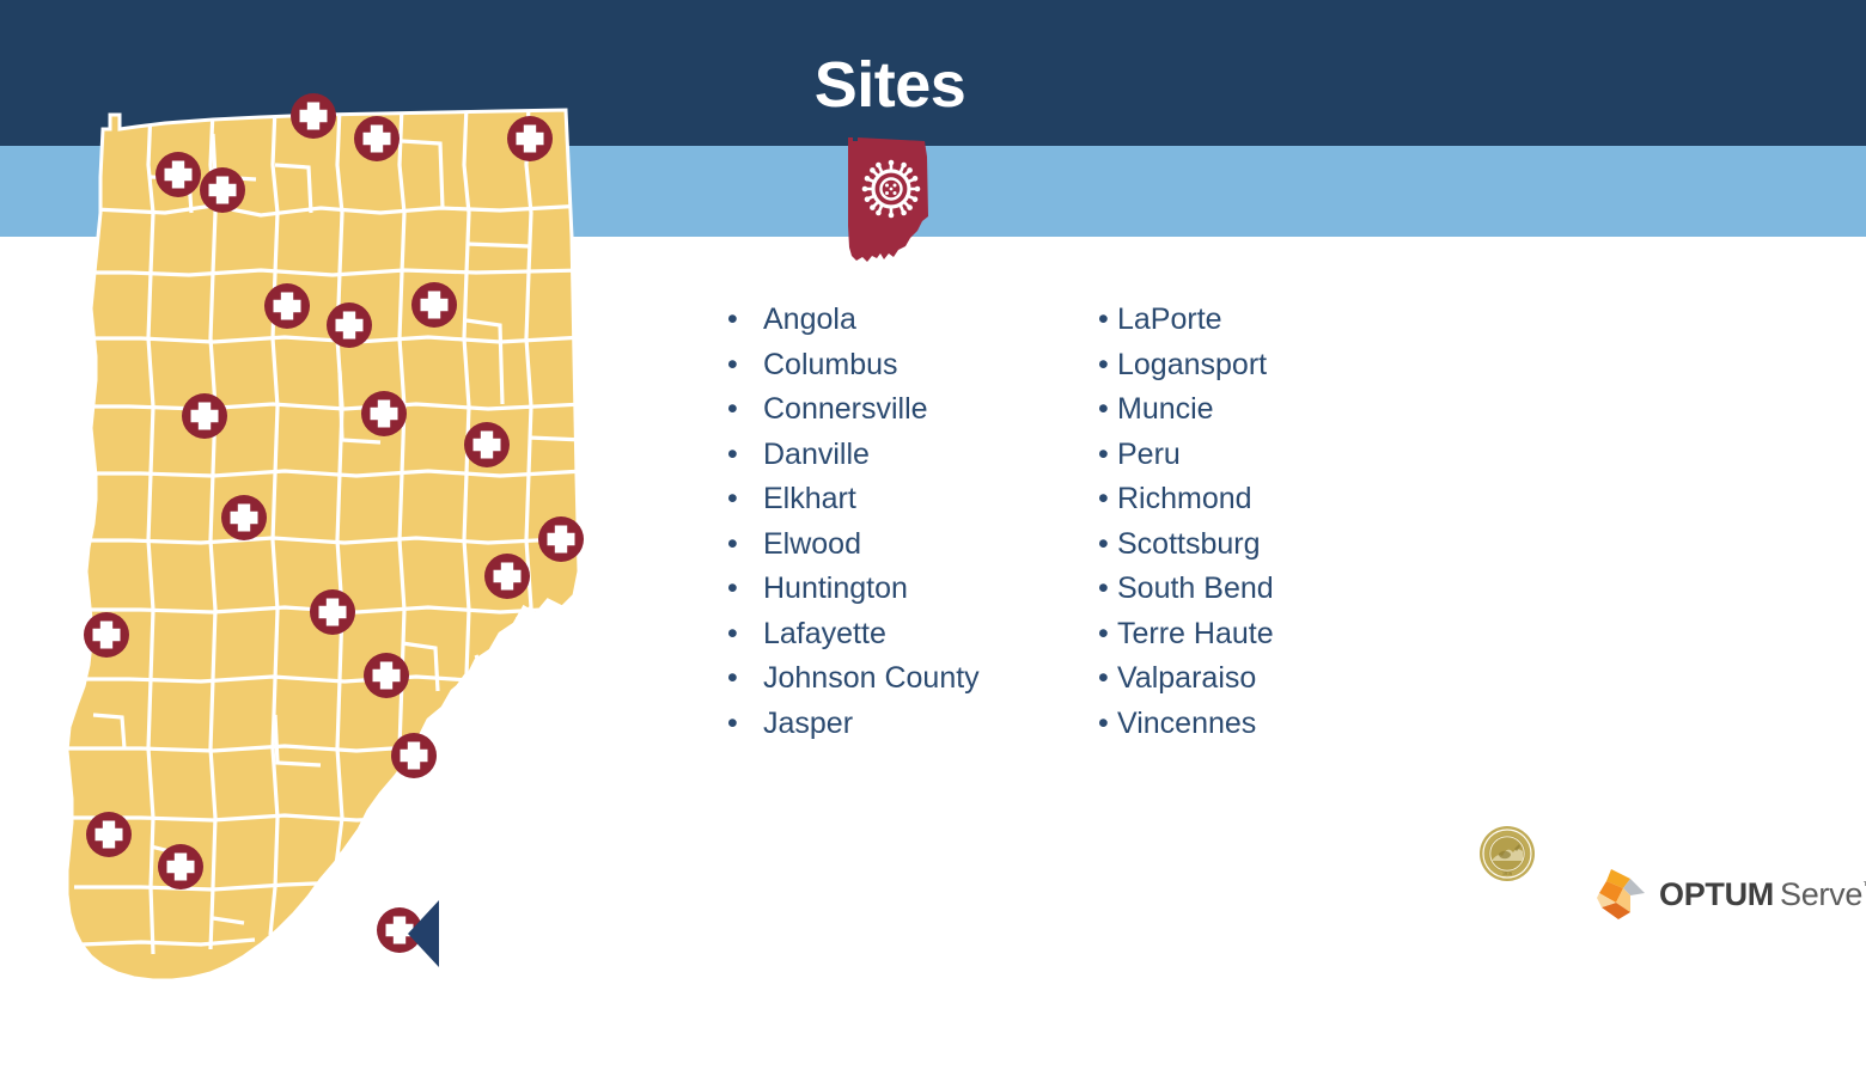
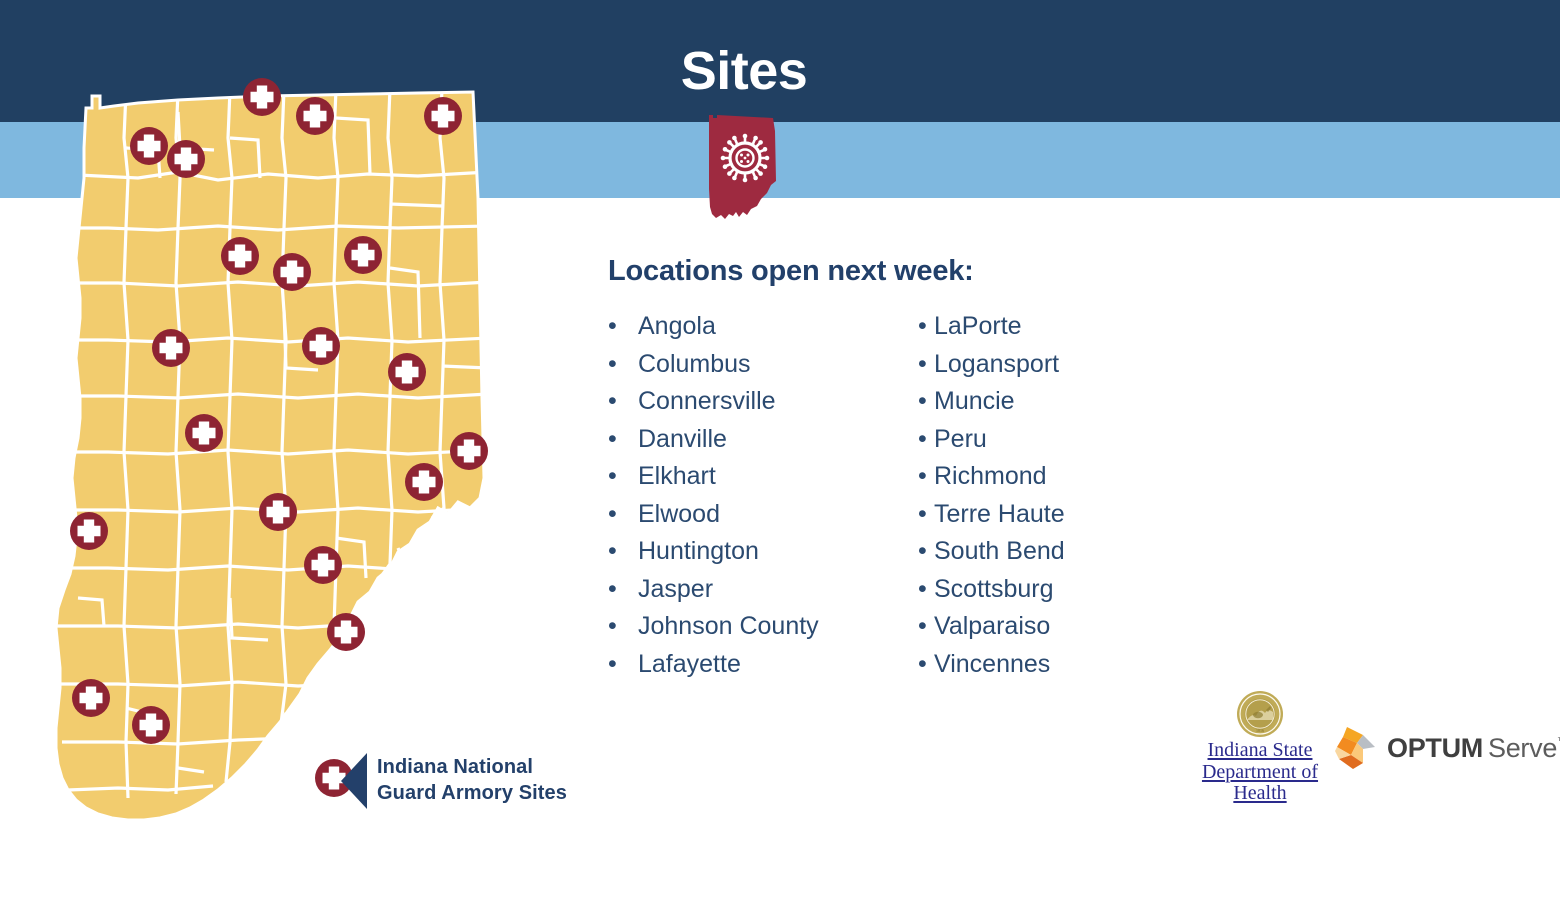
  Sites
+ Indiana National
+ Guard Armory Sites
+ Locations open next week:
  •
  Angola
  •
  Columbus
  •
  Connersville
  •
  Danville
  •
  Elkhart
  •
  Elwood
  •
  Huntington
  •
- Lafayette
+ Jasper
  •
  Johnson County
  •
- Jasper
+ Lafayette
  •
  LaPorte
  •
  Logansport
  •
  Muncie
  •
  Peru
  •
  Richmond
  •
- Scottsburg
+ Terre Haute
  •
  South Bend
  •
- Terre Haute
+ Scottsburg
  •
  Valparaiso
  •
  Vincennes
+ Indiana State
+ Department of Health
  OPTUM
  Serve
